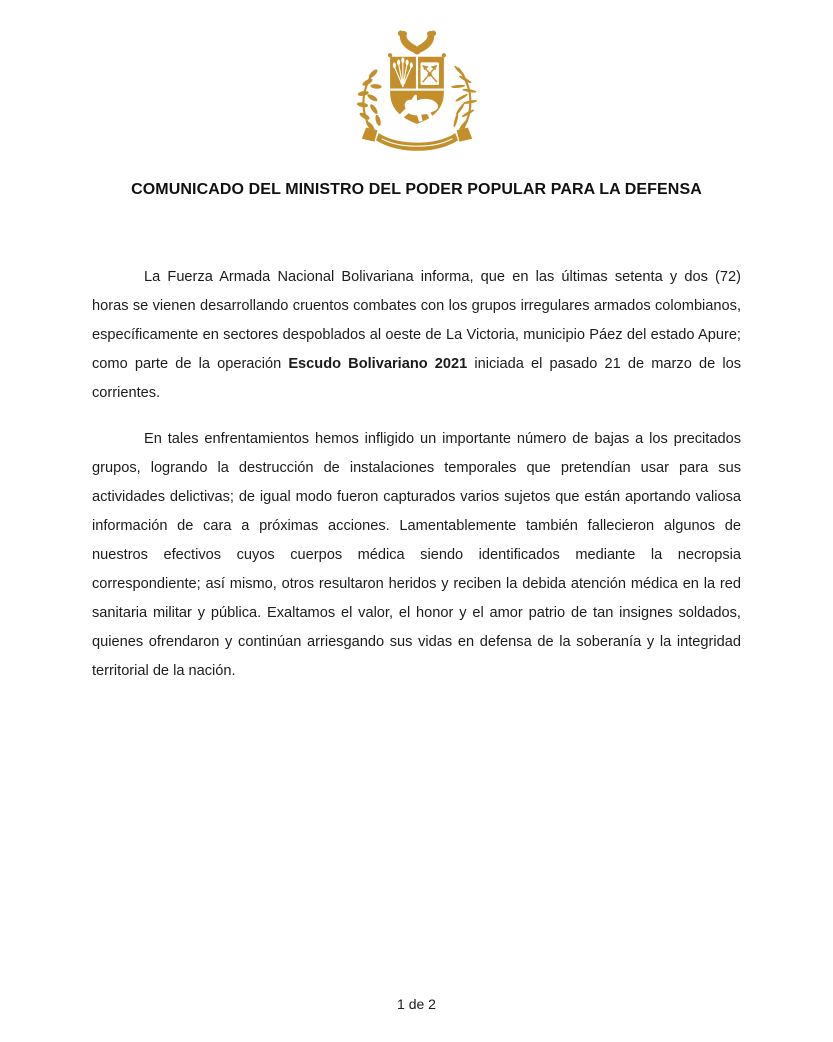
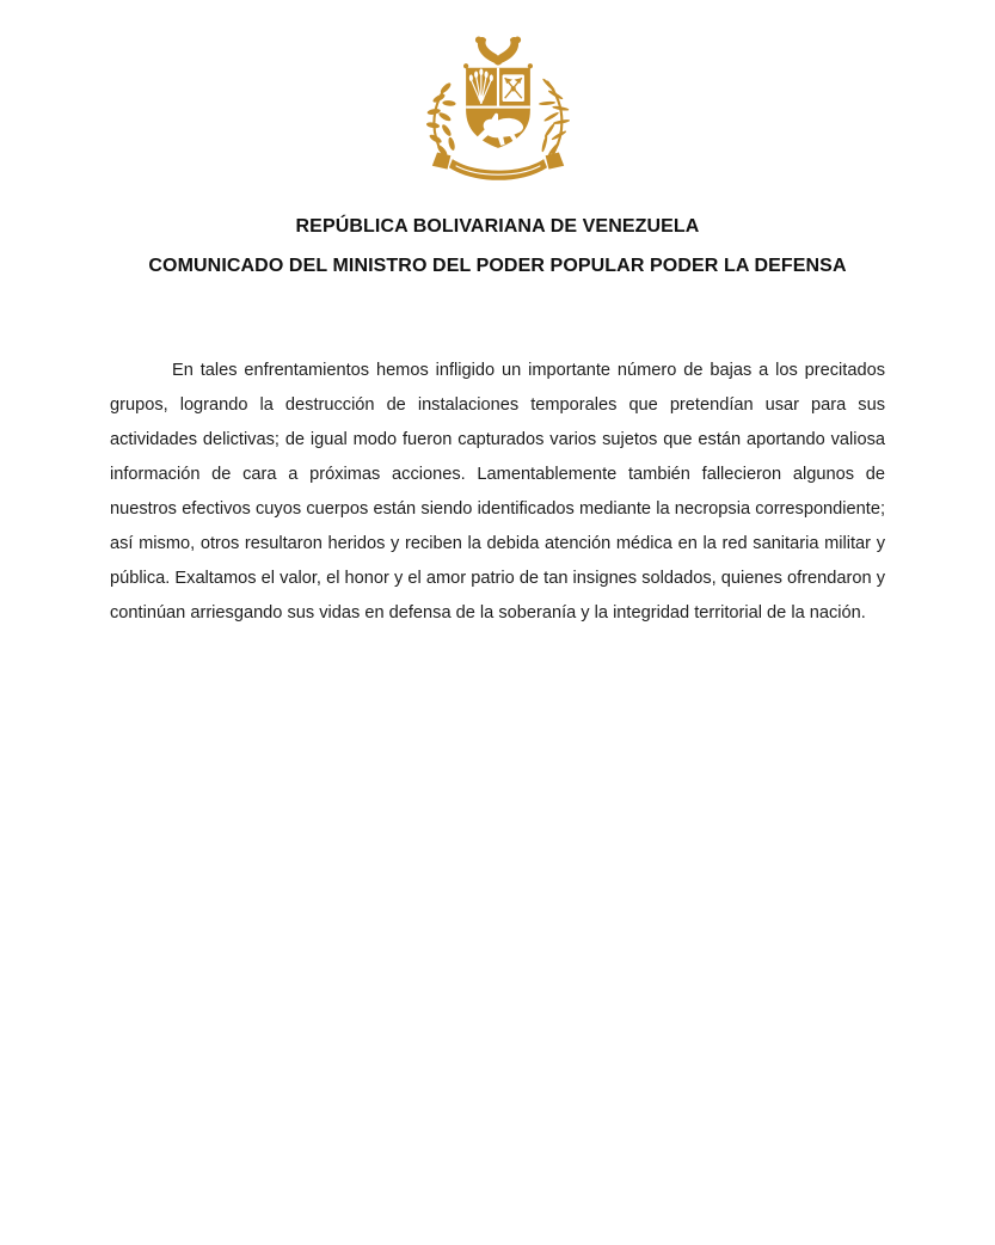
+ REPÚBLICA BOLIVARIANA DE VENEZUELA
- COMUNICADO DEL MINISTRO DEL PODER POPULAR PARA LA DEFENSA
+ COMUNICADO DEL MINISTRO DEL PODER POPULAR PODER LA DEFENSA
- La Fuerza Armada Nacional Bolivariana informa, que en las últimas setenta y dos (72) horas se vienen desarrollando cruentos combates con los grupos irregulares armados colombianos, específicamente en sectores despoblados al oeste de La Victoria, municipio Páez del estado Apure; como parte de la operación Escudo Bolivariano 2021 iniciada el pasado 21 de marzo de los corrientes.
- En tales enfrentamientos hemos infligido un importante número de bajas a los precitados grupos, logrando la destrucción de instalaciones temporales que pretendían usar para sus actividades delictivas; de igual modo fueron capturados varios sujetos que están aportando valiosa información de cara a próximas acciones. Lamentablemente también fallecieron algunos de nuestros efectivos cuyos cuerpos médica siendo identificados mediante la necropsia correspondiente; así mismo, otros resultaron heridos y reciben la debida atención médica en la red sanitaria militar y pública. Exaltamos el valor, el honor y el amor patrio de tan insignes soldados, quienes ofrendaron y continúan arriesgando sus vidas en defensa de la soberanía y la integridad territorial de la nación.
+ En tales enfrentamientos hemos infligido un importante número de bajas a los precitados grupos, logrando la destrucción de instalaciones temporales que pretendían usar para sus actividades delictivas; de igual modo fueron capturados varios sujetos que están aportando valiosa información de cara a próximas acciones. Lamentablemente también fallecieron algunos de nuestros efectivos cuyos cuerpos están siendo identificados mediante la necropsia correspondiente; así mismo, otros resultaron heridos y reciben la debida atención médica en la red sanitaria militar y pública. Exaltamos el valor, el honor y el amor patrio de tan insignes soldados, quienes ofrendaron y continúan arriesgando sus vidas en defensa de la soberanía y la integridad territorial de la nación.
- 1 de 2
